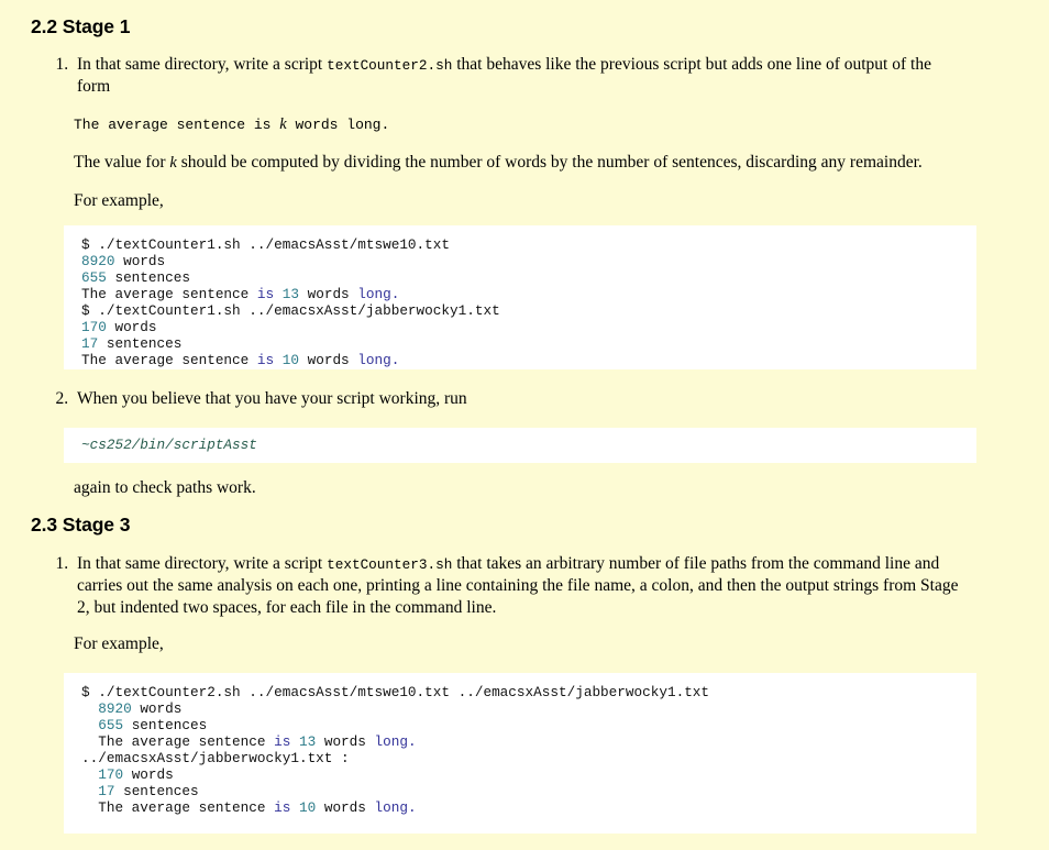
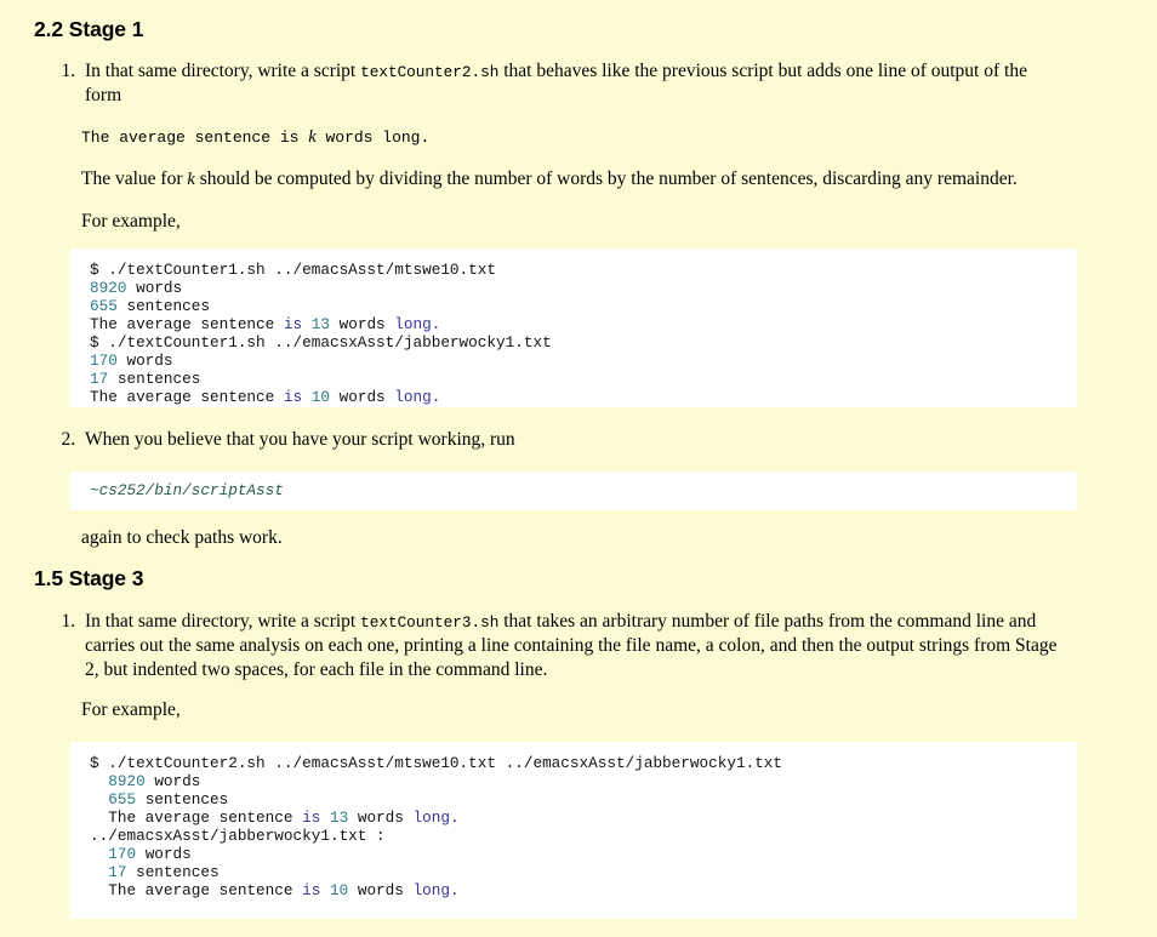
  2.2 Stage 1
  In that same directory, write a script textCounter2.sh that behaves like the previous script but adds one line of output of the form
  The average sentence is k words long.
  The value for k should be computed by dividing the number of words by the number of sentences, discarding any remainder.
  For example,
  $ ./textCounter1.sh ../emacsAsst/mtswe10.txt
  8920 words
  655 sentences
  The average sentence is 13 words long.
  $ ./textCounter1.sh ../emacsxAsst/jabberwocky1.txt
  170 words
  17 sentences
  The average sentence is 10 words long.
  When you believe that you have your script working, run
  ~cs252/bin/scriptAsst
  again to check paths work.
- 2.3 Stage 3
+ 1.5 Stage 3
  In that same directory, write a script textCounter3.sh that takes an arbitrary number of file paths from the command line and carries out the same analysis on each one, printing a line containing the file name, a colon, and then the output strings from Stage 2, but indented two spaces, for each file in the command line.
  For example,
  $ ./textCounter2.sh ../emacsAsst/mtswe10.txt ../emacsxAsst/jabberwocky1.txt
  8920 words
  655 sentences
  The average sentence is 13 words long.
  ../emacsxAsst/jabberwocky1.txt :
  170 words
  17 sentences
  The average sentence is 10 words long.
